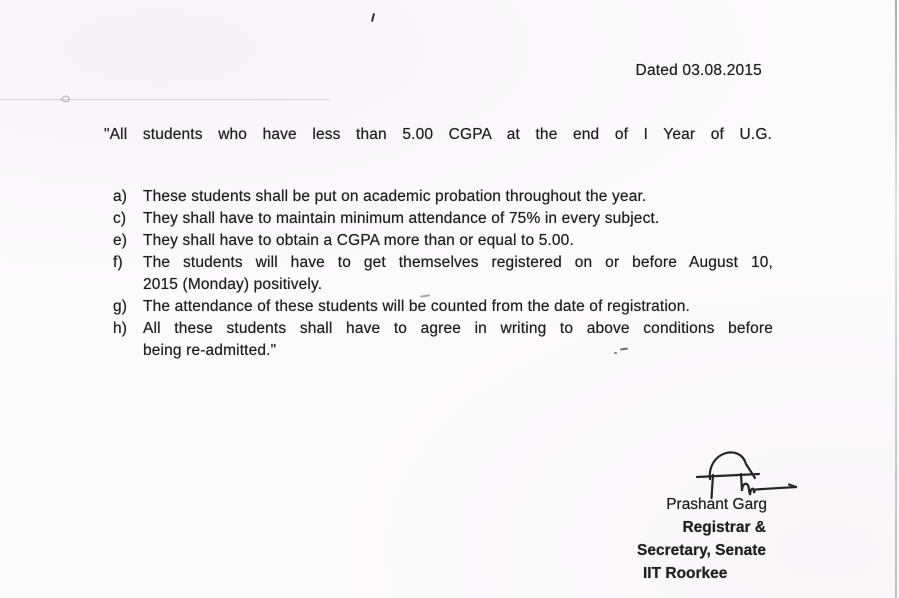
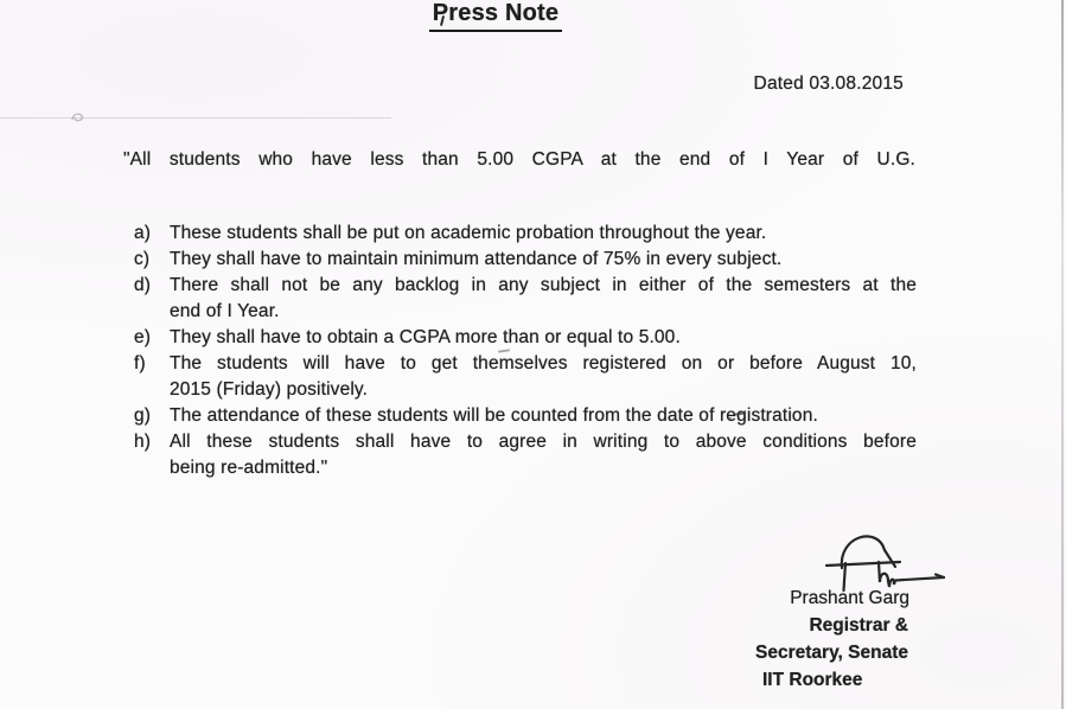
+ Press Note
  Dated 03.08.2015
  "All students who have less than 5.00 CGPA at the end of I Year of U.G.
  a)
  These students shall be put on academic probation throughout the year.
  c)
  They shall have to maintain minimum attendance of 75% in every subject.
+ d)
+ There shall not be any backlog in any subject in either of the semesters at the
+ end of I Year.
  e)
  They shall have to obtain a CGPA more than or equal to 5.00.
  f)
  The students will have to get themselves registered on or before August 10,
- 2015 (Monday) positively.
+ 2015 (Friday) positively.
  g)
  The attendance of these students will be counted from the date of registration.
  h)
  All these students shall have to agree in writing to above conditions before
  being re-admitted."
  Prashant Garg
  Registrar &
  Secretary, Senate
  IIT Roorkee
